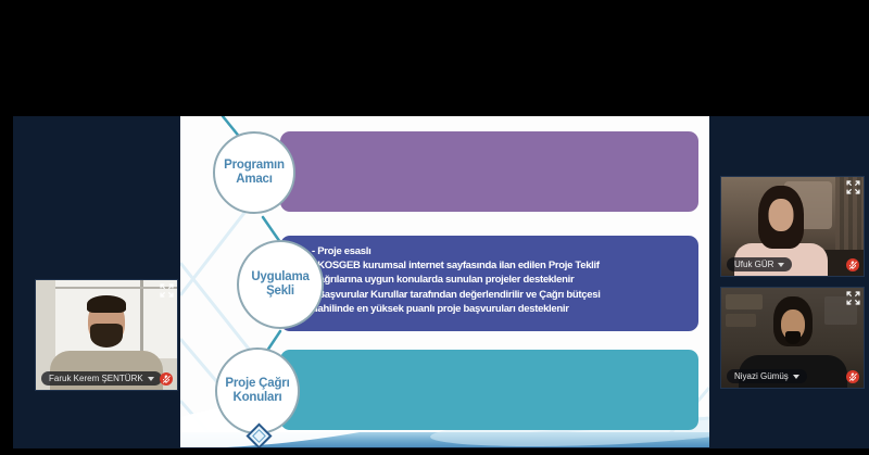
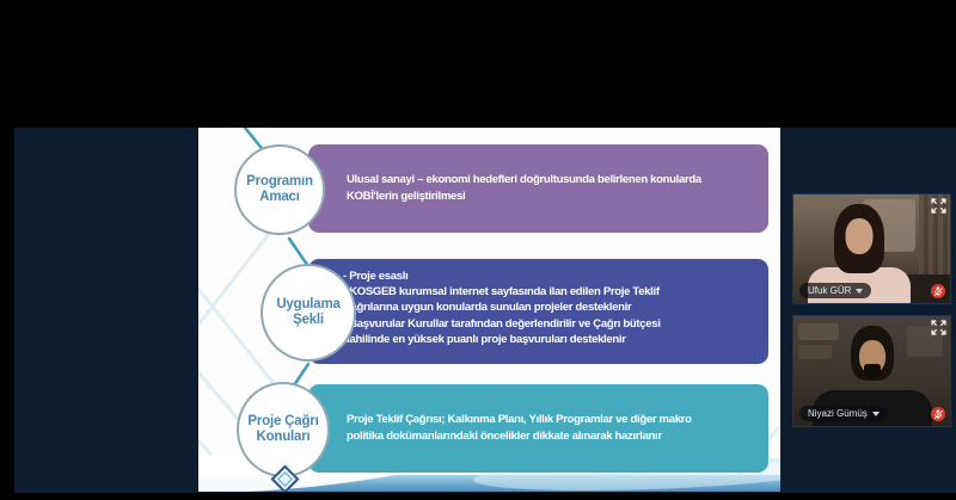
+ Ulusal sanayi – ekonomi hedefleri doğrultusunda belirlenen konularda
+ KOBİ'lerin geliştirilmesi
  - Proje esaslı
  KOSGEB kurumsal internet sayfasında ilan edilen Proje Teklif
  ğrılarına uygun konularda sunulan projeler desteklenir
  aşvurular Kurullar tarafından değerlendirilir ve Çağrı bütçesi
  ahilinde en yüksek puanlı proje başvuruları desteklenir
+ Proje Teklif Çağrısı; Kalkınma Planı, Yıllık Programlar ve diğer makro
+ politika dokümanlarındaki öncelikler dikkate alınarak hazırlanır
  Programın
  Amacı
  Uygulama
  Şekli
  Proje Çağrı
  Konuları
- Faruk Kerem ŞENTÜRK
  Ufuk GÜR
  Niyazi Gümüş
